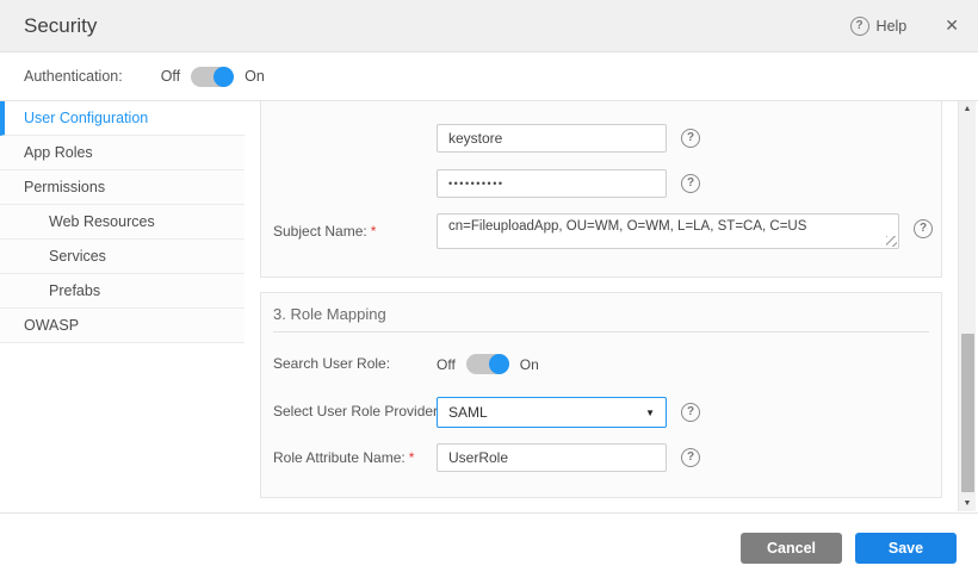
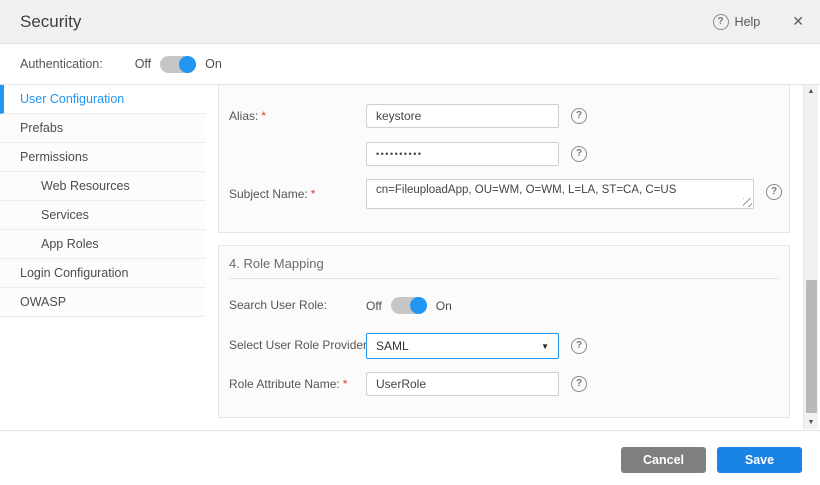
  Security
  ?
  Help
  ✕
  Authentication:
  Off
  On
  User Configuration
- App Roles
+ Prefabs
  Permissions
  Web Resources
  Services
- Prefabs
+ App Roles
+ Login Configuration
  OWASP
+ Alias: *
  keystore
  ?
  ••••••••••
  ?
  Subject Name: *
  cn=FileuploadApp, OU=WM, O=WM, L=LA, ST=CA, C=US
  ?
- 3. Role Mapping
+ 4. Role Mapping
  Search User Role:
  Off
  On
  Select User Role Provide
  SAML
  ▼
  ?
  Role Attribute Name: *
  UserRole
  ?
  Cancel
  Save
